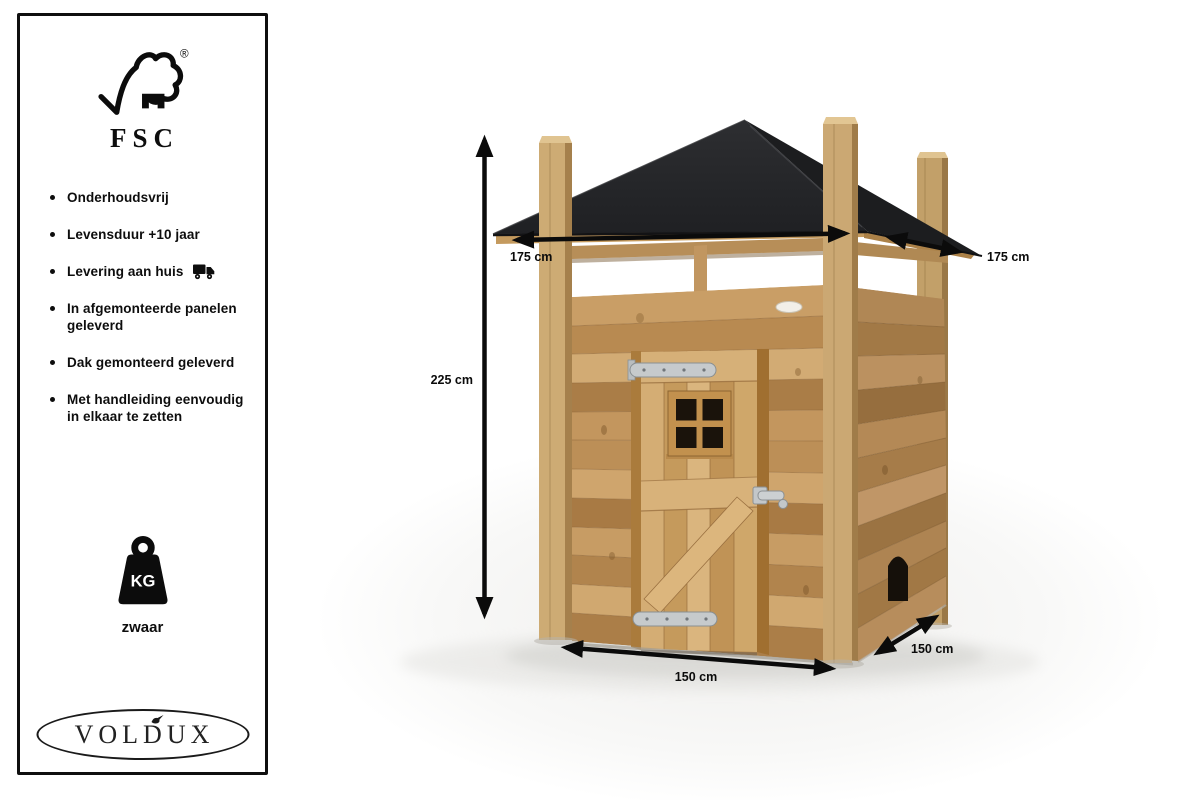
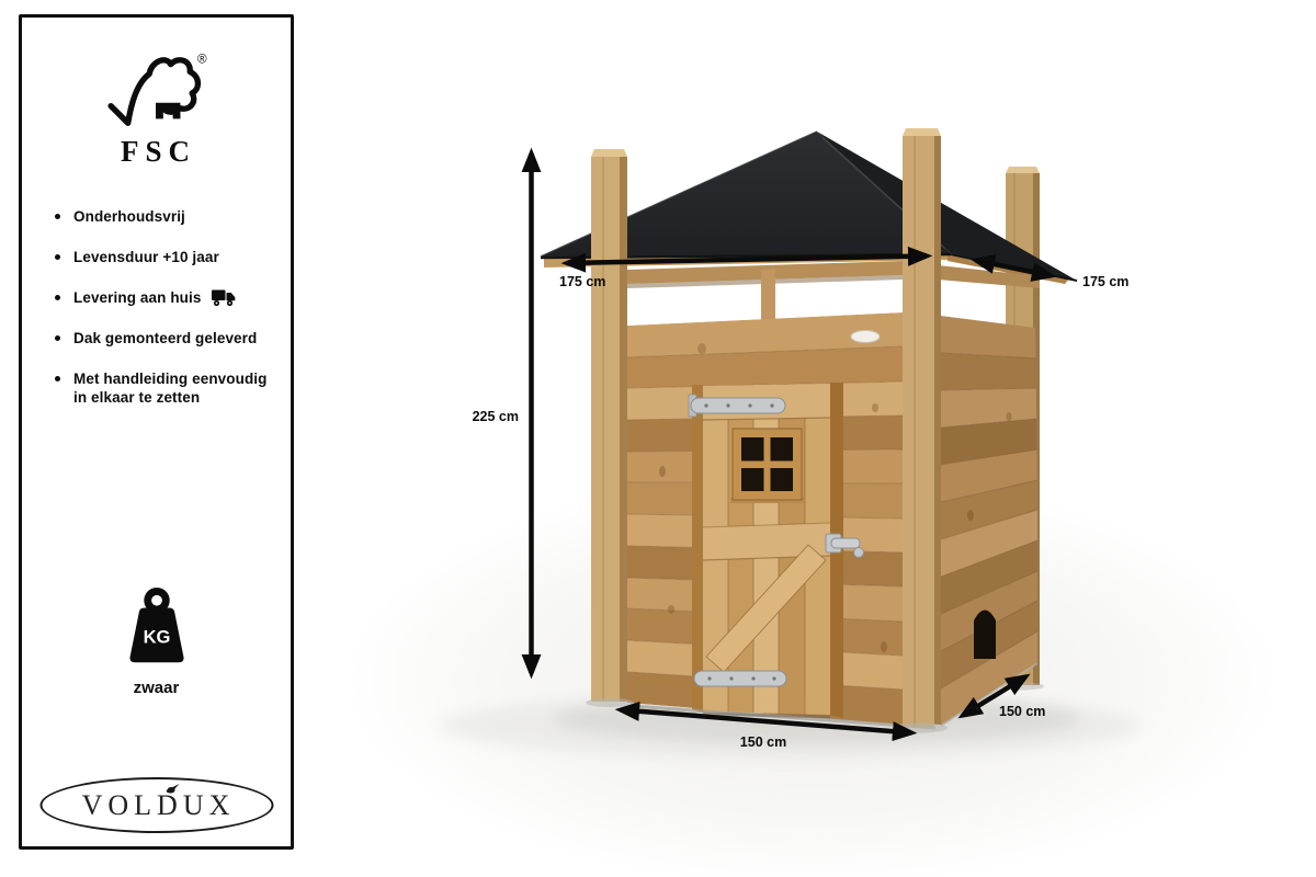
  ®
  FSC
  Onderhoudsvrij
  Levensduur +10 jaar
  Levering aan huis
- In afgemonteerde panelen geleverd
  Dak gemonteerd geleverd
  Met handleiding eenvoudig in elkaar te zetten
  KG
  zwaar
  VOLDUX
  225 cm
  175 cm
  175 cm
  150 cm
  150 cm
